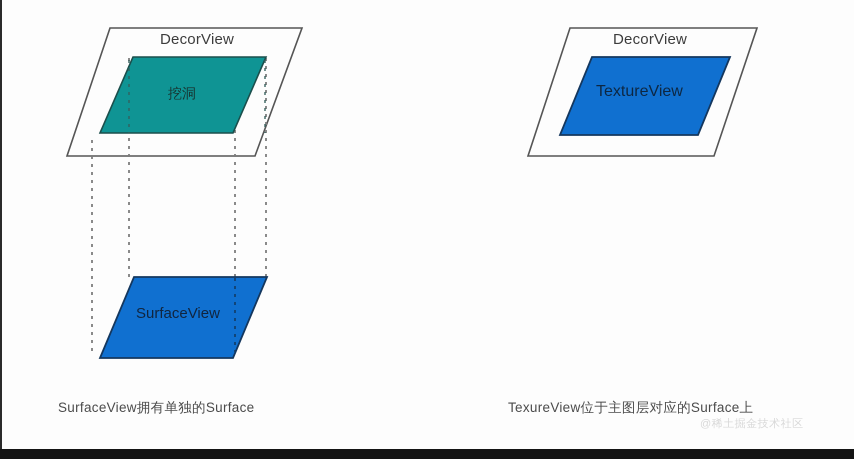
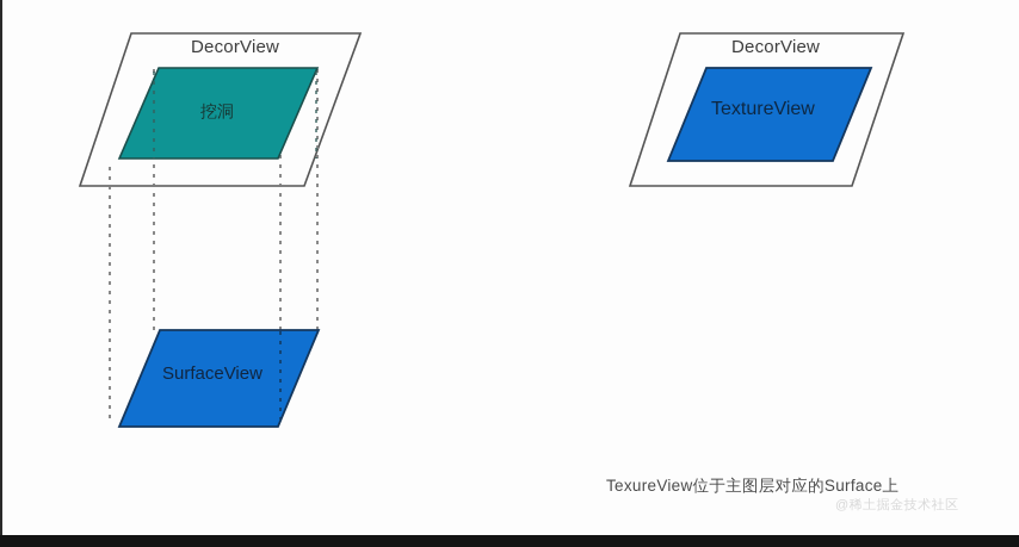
  DecorView
  挖洞
  SurfaceView
  DecorView
  TextureView
- SurfaceView拥有单独的Surface
  TexureView位于主图层对应的Surface上
  @稀土掘金技术社区
